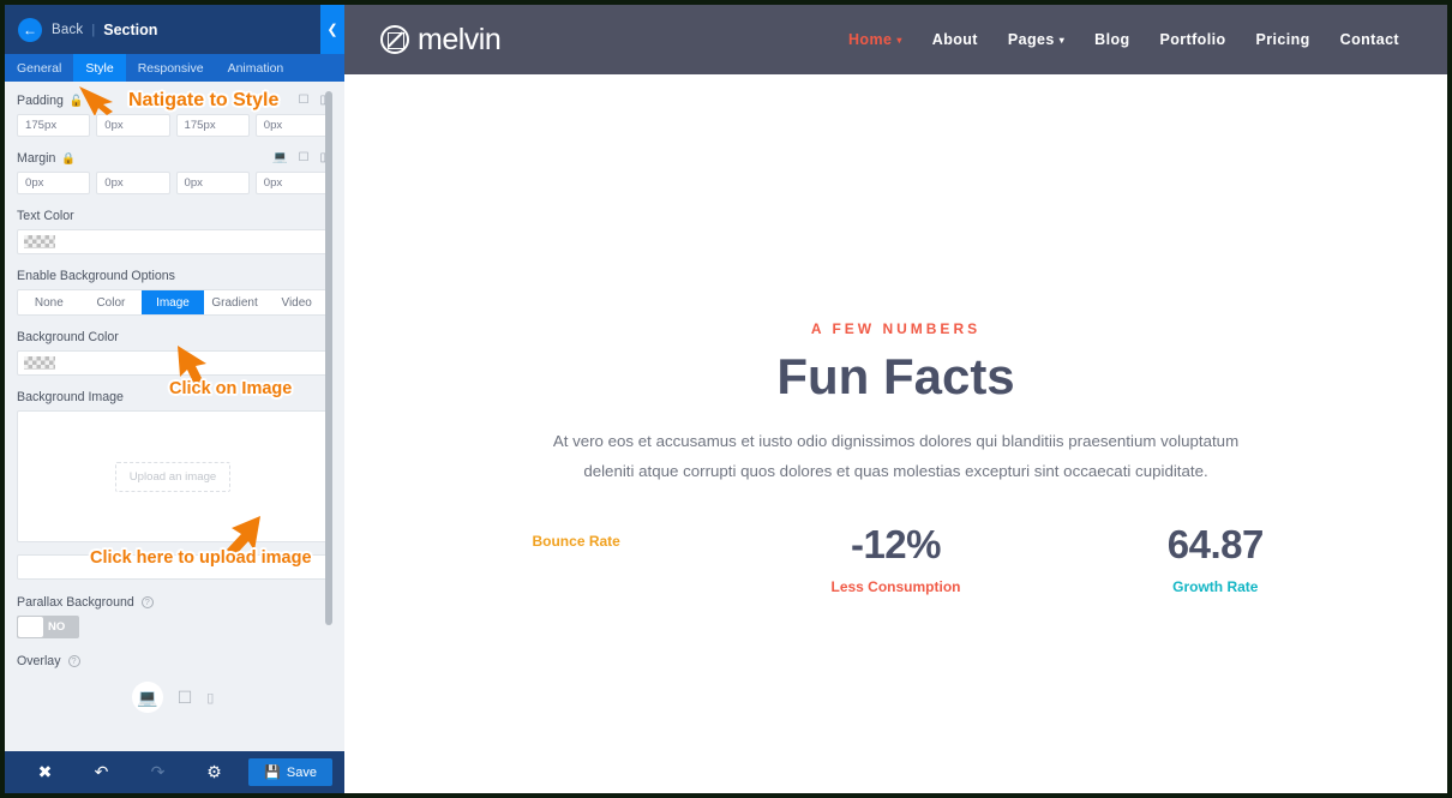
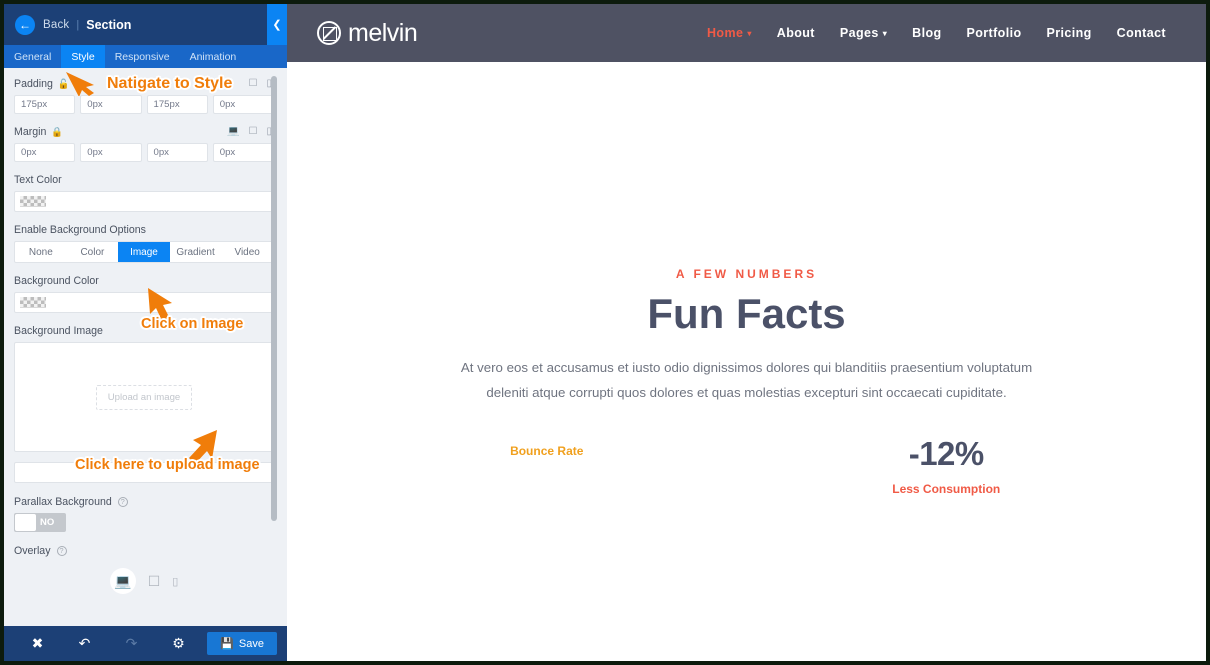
  ←
  Back
  |
  Section
  ❮
  General
  Style
  Responsive
  Animation
  Padding
  🔓
  ☐
  ▯
  175px
  0px
  175px
  0px
  Margin
  🔒
  💻
  ☐
  ▯
  0px
  0px
  0px
  0px
  Text Color
  Enable Background Options
  None
  Color
  Image
  Gradient
  Video
  Background Color
  Background Image
  Upload an image
  Parallax Background
  ?
  NO
  Overlay
  ?
  💻
  ☐
  ▯
  ✖
  ↶
  ↷
  ⚙
  💾
  Save
  Natigate to Style
  Click on Image
  Click here to upload image
  melvin
  Home
  ▾
  About
  Pages
  ▾
  Blog
  Portfolio
  Pricing
  Contact
  A FEW NUMBERS
  Fun Facts
  At vero eos et accusamus et iusto odio dignissimos dolores qui blanditiis praesentium voluptatum deleniti atque corrupti quos dolores et quas molestias excepturi sint occaecati cupiditate.
  Bounce Rate
  -12%
  Less Consumption
- 64.87
- Growth Rate
